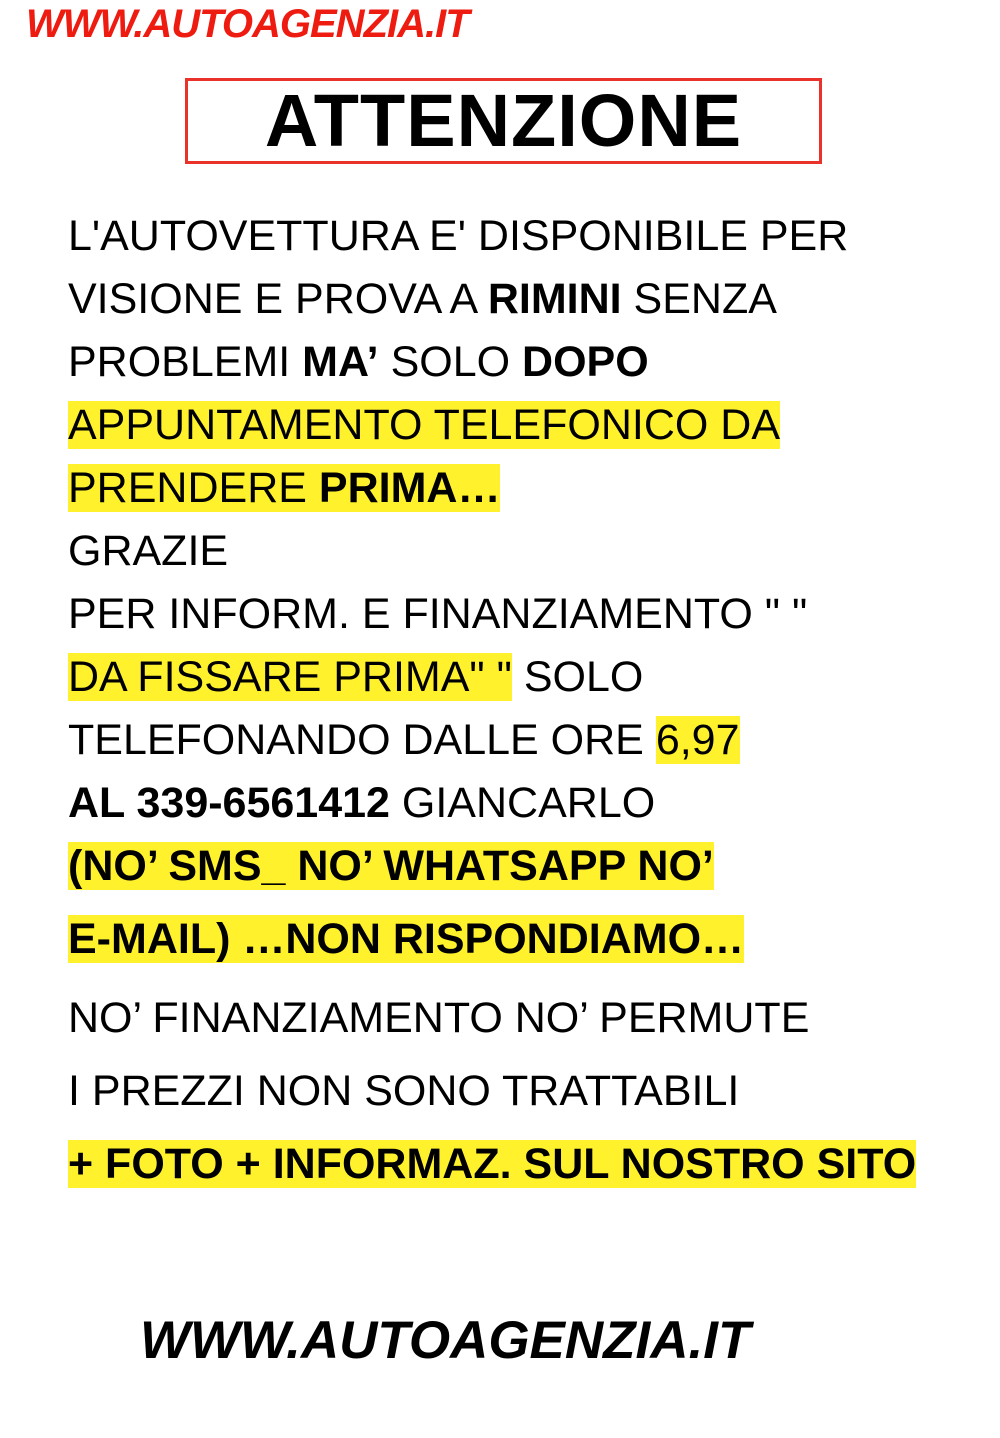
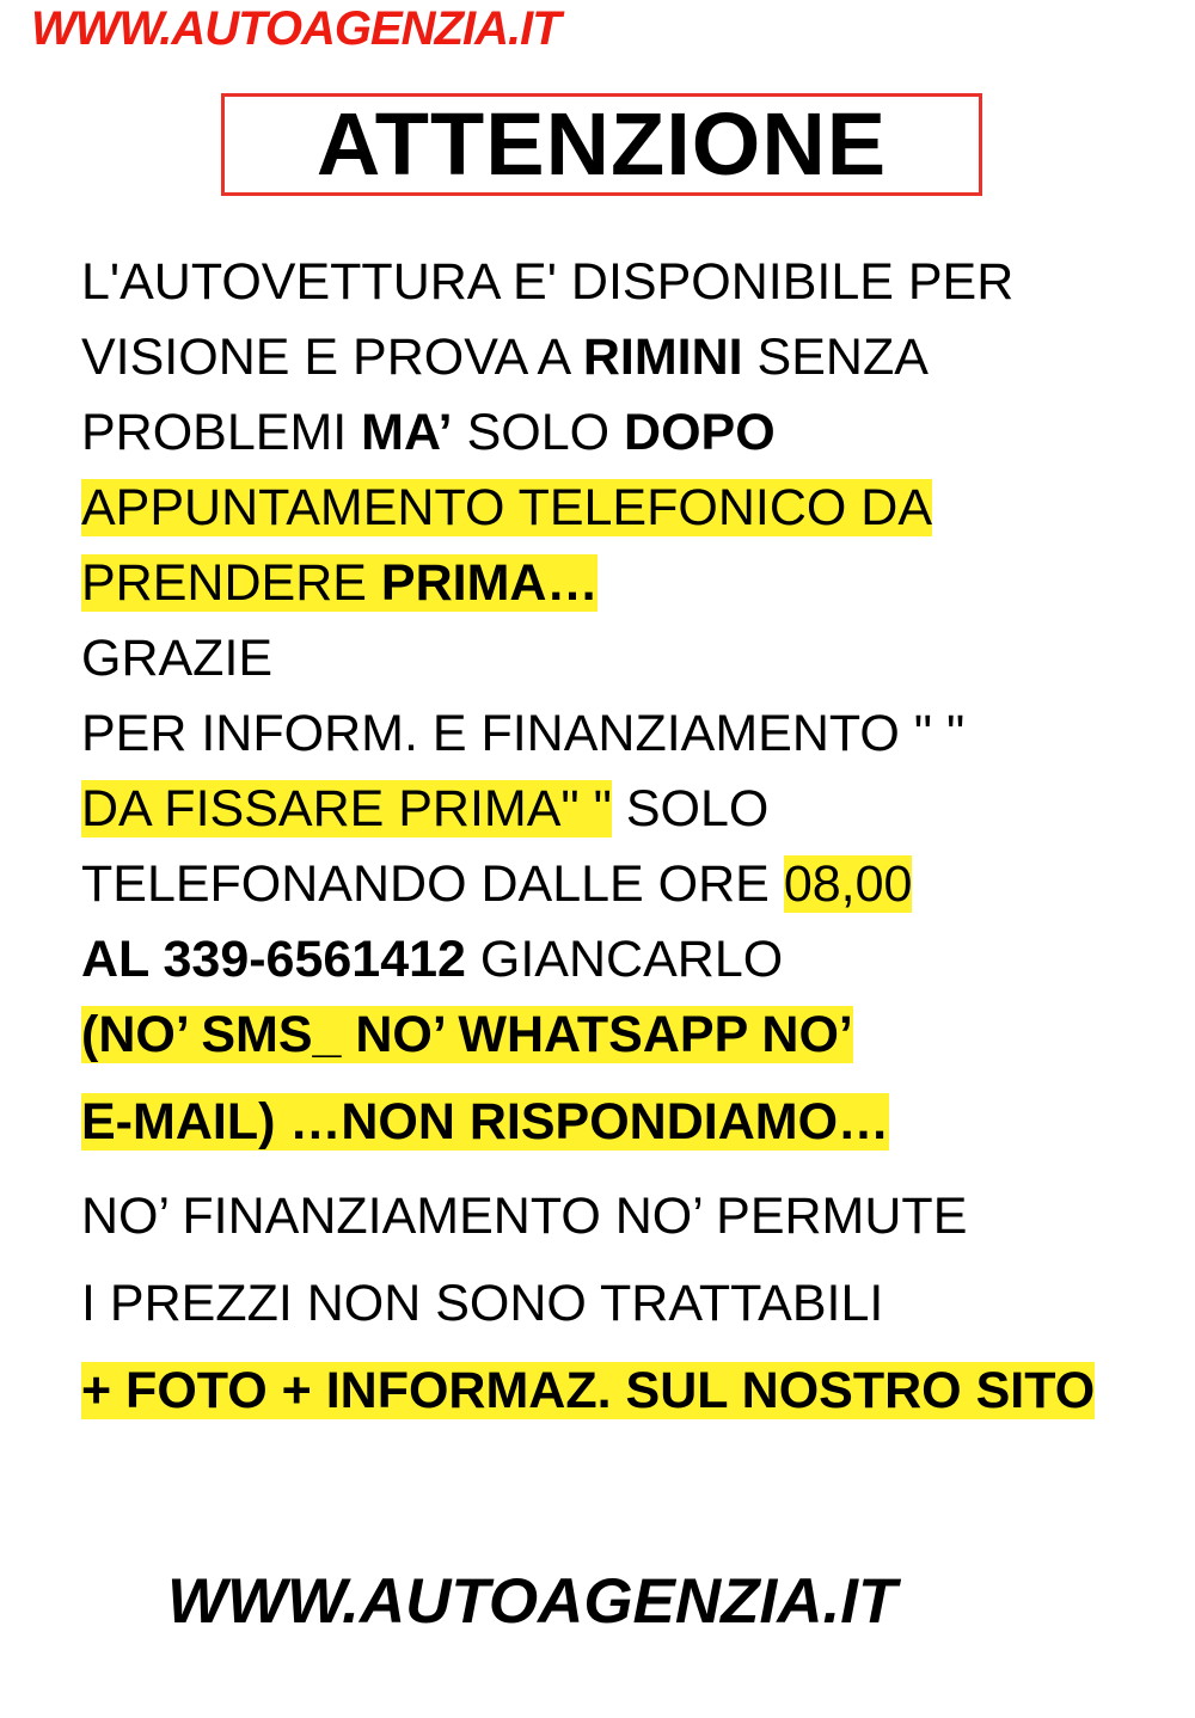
  WWW.AUTOAGENZIA.IT
  ATTENZIONE
  L'AUTOVETTURA E' DISPONIBILE PER
  VISIONE E PROVA A RIMINI SENZA
  PROBLEMI MA’ SOLO DOPO
  APPUNTAMENTO TELEFONICO DA
  PRENDERE PRIMA…
  GRAZIE
  PER INFORM. E FINANZIAMENTO " "
  DA FISSARE PRIMA" " SOLO
- TELEFONANDO DALLE ORE 6,97
+ TELEFONANDO DALLE ORE 08,00
  AL 339-6561412 GIANCARLO
  (NO’ SMS_ NO’ WHATSAPP NO’
  E-MAIL) …NON RISPONDIAMO…
  NO’ FINANZIAMENTO NO’ PERMUTE
  I PREZZI NON SONO TRATTABILI
  + FOTO + INFORMAZ. SUL NOSTRO SITO
  WWW.AUTOAGENZIA.IT
